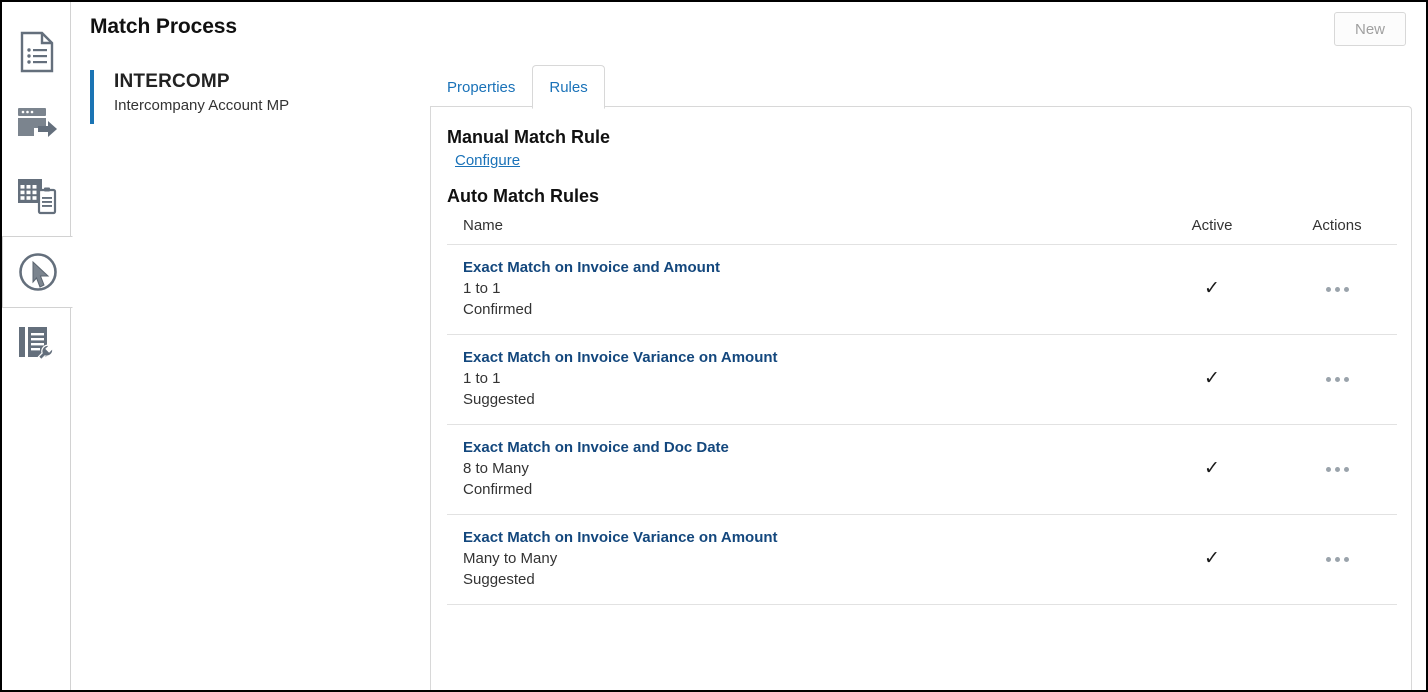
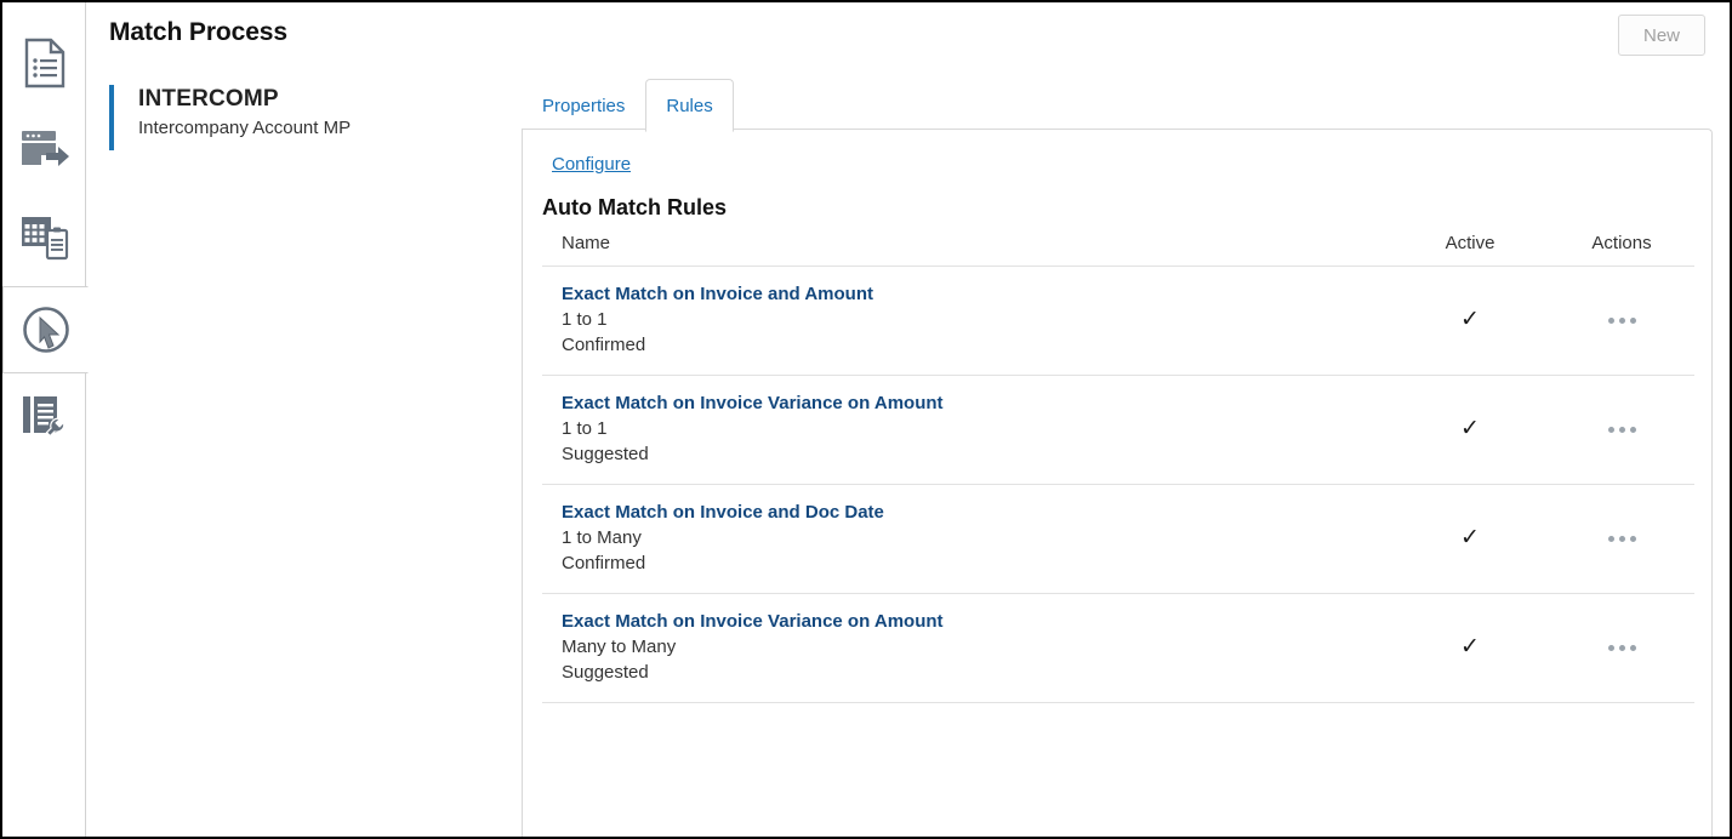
  Match Process
  New
  INTERCOMP
  Intercompany Account MP
  Properties
  Rules
- Manual Match Rule
  Configure
  Auto Match Rules
  Name	Active	Actions
  Exact Match on Invoice and Amount 1 to 1 Confirmed	✓
  Exact Match on Invoice Variance on Amount 1 to 1 Suggested	✓
- Exact Match on Invoice and Doc Date 8 to Many Confirmed	✓
+ Exact Match on Invoice and Doc Date 1 to Many Confirmed	✓
  Exact Match on Invoice Variance on Amount Many to Many Suggested	✓
